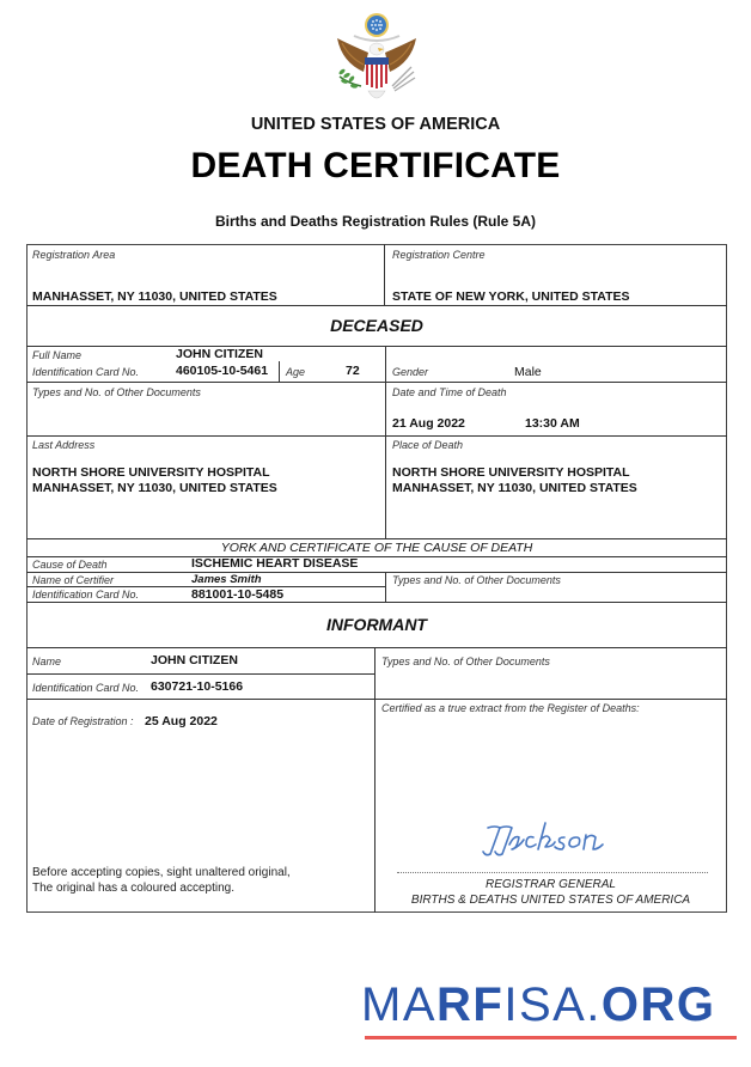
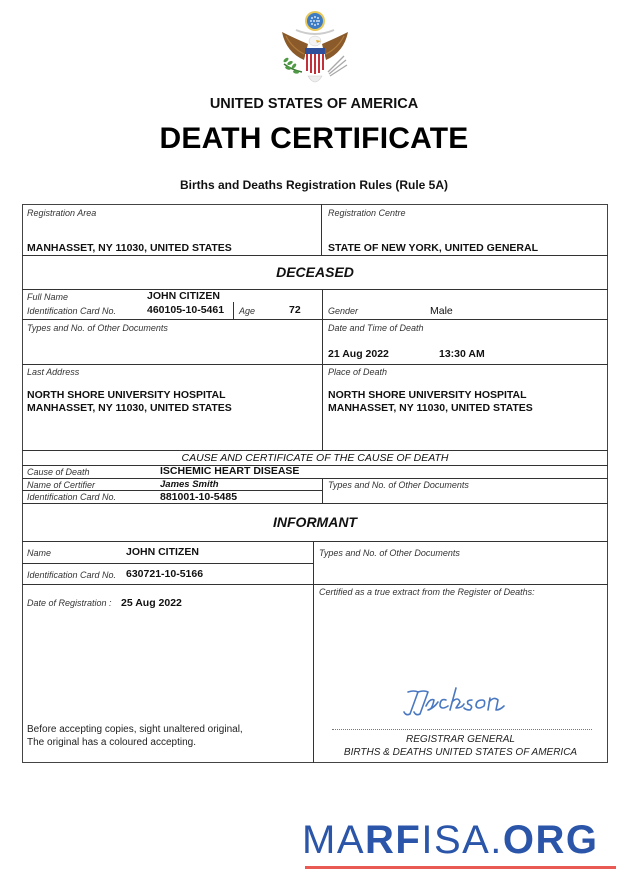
  UNITED STATES OF AMERICA
  DEATH CERTIFICATE
  Births and Deaths Registration Rules (Rule 5A)
  Registration Area
  MANHASSET, NY 11030, UNITED STATES
  Registration Centre
- STATE OF NEW YORK, UNITED STATES
+ STATE OF NEW YORK, UNITED GENERAL
  DECEASED
  Full Name
  JOHN CITIZEN
  Identification Card No.
  460105-10-5461
  Age
  72
  Gender
  Male
  Types and No. of Other Documents
  Date and Time of Death
  21 Aug 2022
  13:30 AM
  Last Address
  NORTH SHORE UNIVERSITY HOSPITAL
  MANHASSET, NY 11030, UNITED STATES
  Place of Death
  NORTH SHORE UNIVERSITY HOSPITAL
  MANHASSET, NY 11030, UNITED STATES
- YORK AND CERTIFICATE OF THE CAUSE OF DEATH
+ CAUSE AND CERTIFICATE OF THE CAUSE OF DEATH
  Cause of Death
  ISCHEMIC HEART DISEASE
  Name of Certifier
  James Smith
  Identification Card No.
  881001-10-5485
  Types and No. of Other Documents
  INFORMANT
  Name
  JOHN CITIZEN
  Identification Card No.
  630721-10-5166
  Types and No. of Other Documents
  Date of Registration :
  25 Aug 2022
  Certified as a true extract from the Register of Deaths:
  Before accepting copies, sight unaltered original,
  The original has a coloured accepting.
  REGISTRAR GENERAL
  BIRTHS & DEATHS UNITED STATES OF AMERICA
  MARFISA.ORG
